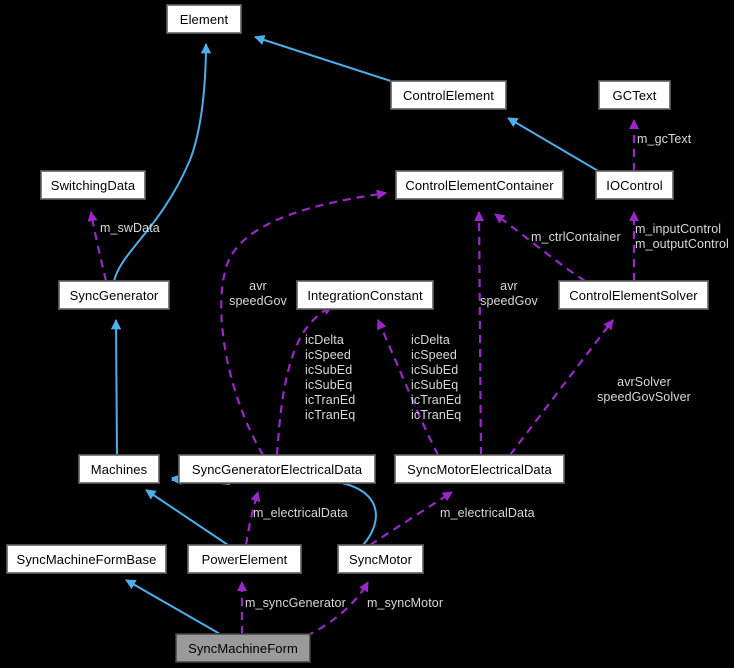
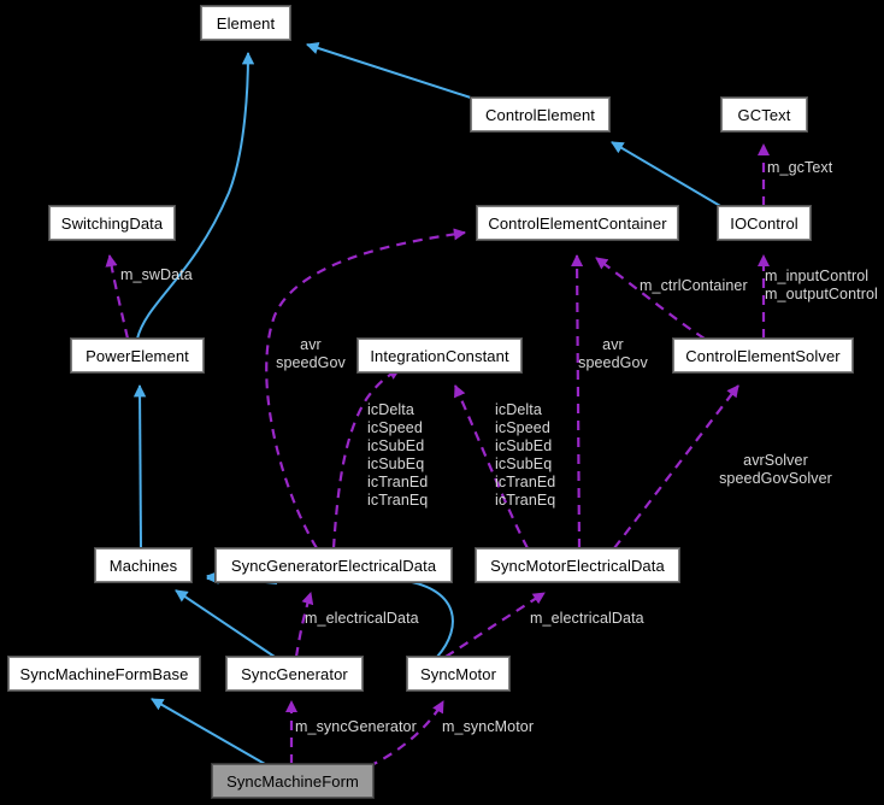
  Element
  ControlElement
  GCText
  SwitchingData
  ControlElementContainer
  IOControl
- SyncGenerator
+ PowerElement
  IntegrationConstant
  ControlElementSolver
  Machines
  SyncGeneratorElectricalData
  SyncMotorElectricalData
  SyncMachineFormBase
- PowerElement
+ SyncGenerator
  SyncMotor
  SyncMachineForm
  m_swData
  m_gcText
  m_ctrlContainer
  m_inputControl
  m_outputControl
  avr
  speedGov
  avr
  speedGov
  icDelta
  icSpeed
  icSubEd
  icSubEq
  icTranEd
  icTranEq
  icDelta
  icSpeed
  icSubEd
  icSubEq
  icTranEd
  icTranEq
  avrSolver
  speedGovSolver
  m_electricalData
  m_electricalData
  m_syncGenerator
  m_syncMotor
